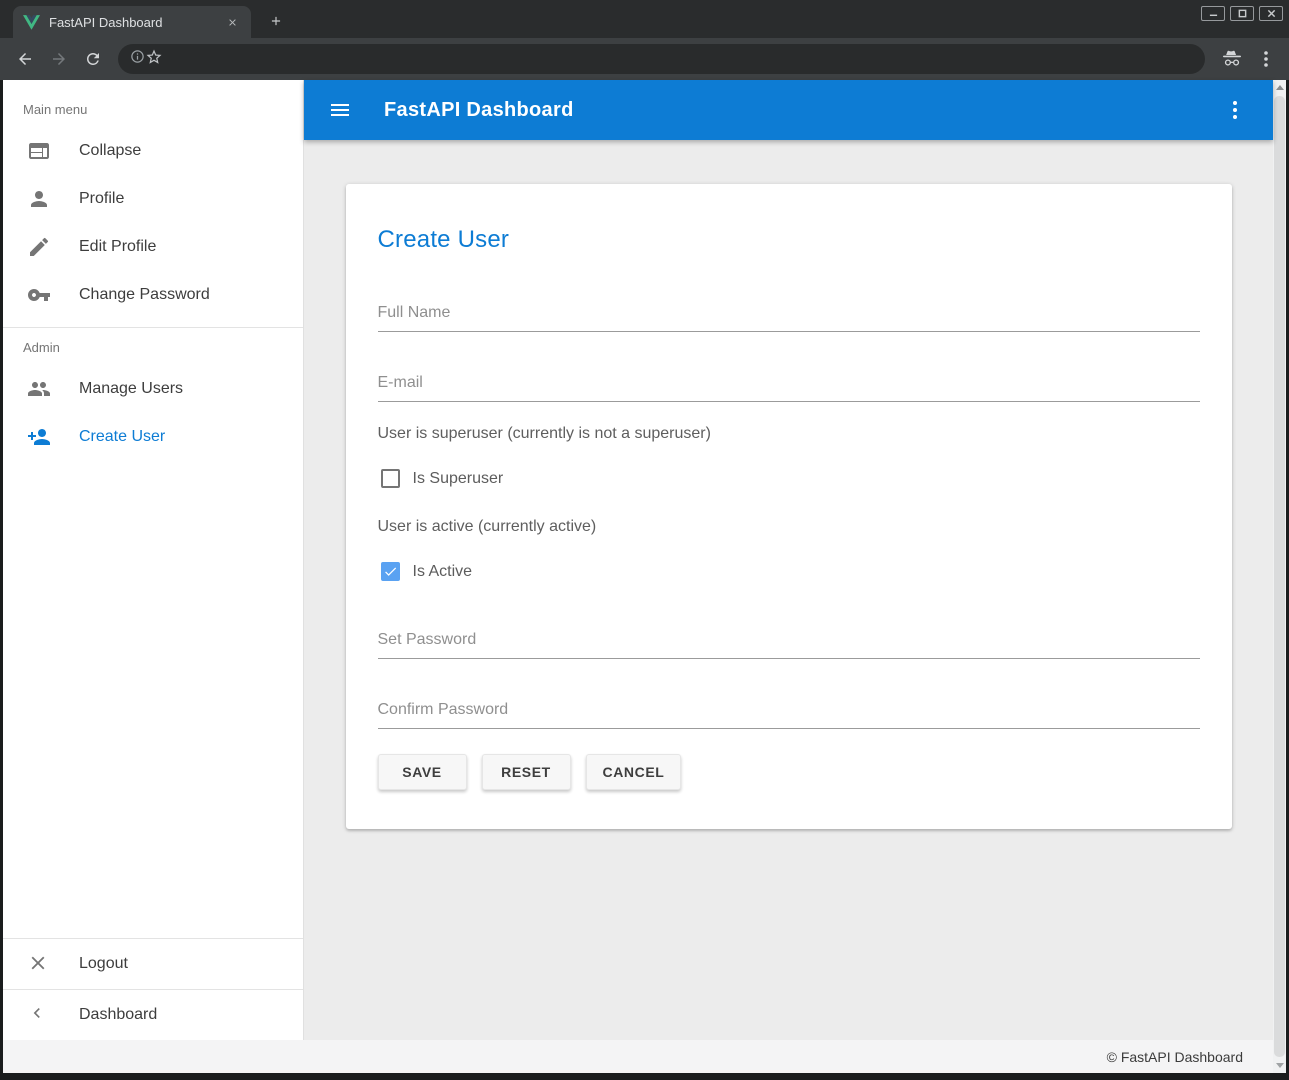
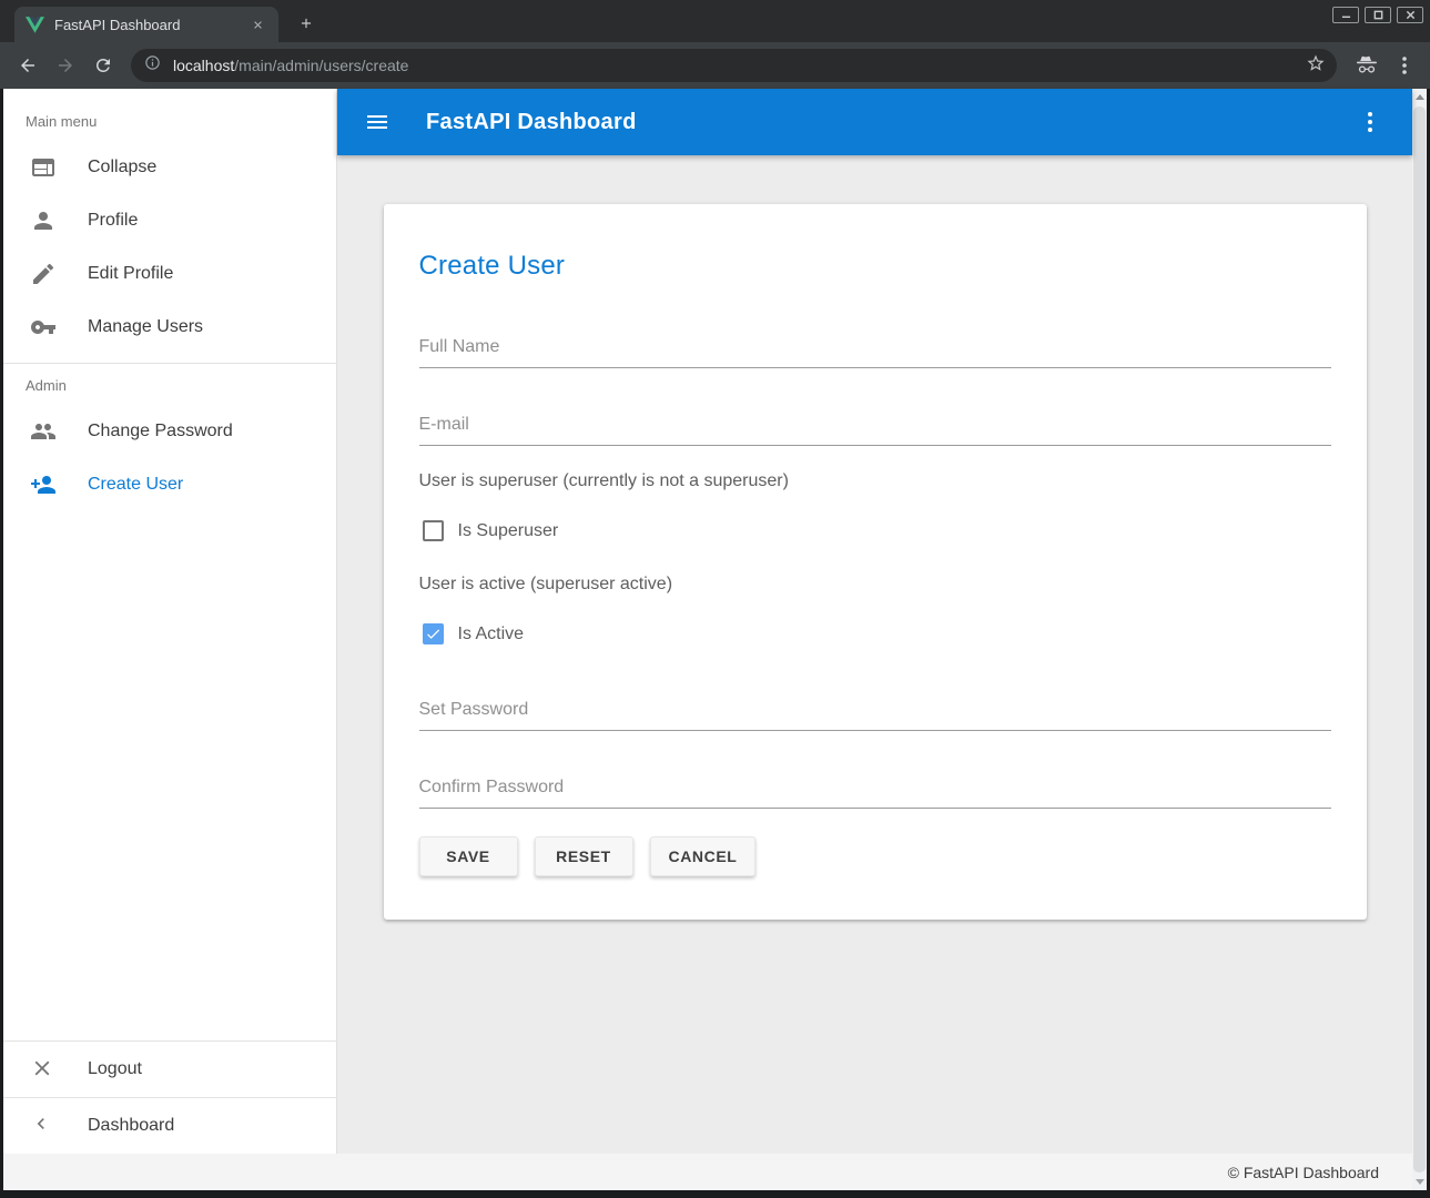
  FastAPI Dashboard
+ localhost/main/admin/users/create
  Main menu
  Collapse
  Profile
  Edit Profile
- Change Password
+ Manage Users
  Admin
- Manage Users
+ Change Password
  Create User
  Logout
  Dashboard
  FastAPI Dashboard
  Create User
  Full Name
  E-mail
  User is superuser (currently is not a superuser)
  Is Superuser
- User is active (currently active)
+ User is active (superuser active)
  Is Active
  Set Password
  Confirm Password
  SAVE
  RESET
  CANCEL
  © FastAPI Dashboard
